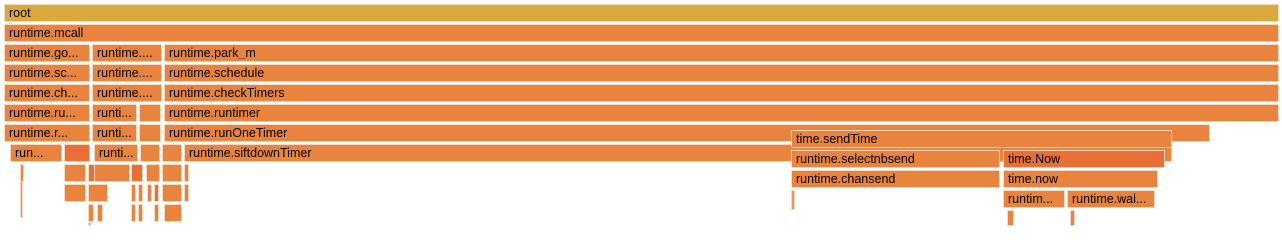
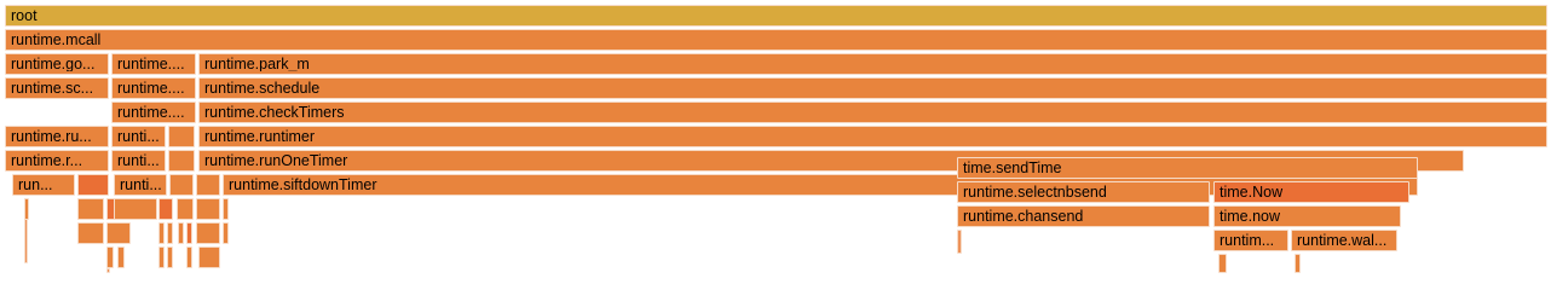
  root
  runtime.mcall
  runtime.go...
  runtime....
  runtime.park_m
  runtime.sc...
  runtime....
  runtime.schedule
- runtime.ch...
  runtime....
  runtime.checkTimers
  runtime.ru...
  runti...
  runtime.runtimer
  runtime.r...
  runti...
  runtime.runOneTimer
  run...
  runti...
  runtime.siftdownTimer
  time.sendTime
  runtime.selectnbsend
  time.Now
  runtime.chansend
  time.now
  runtim...
  runtime.wal...
